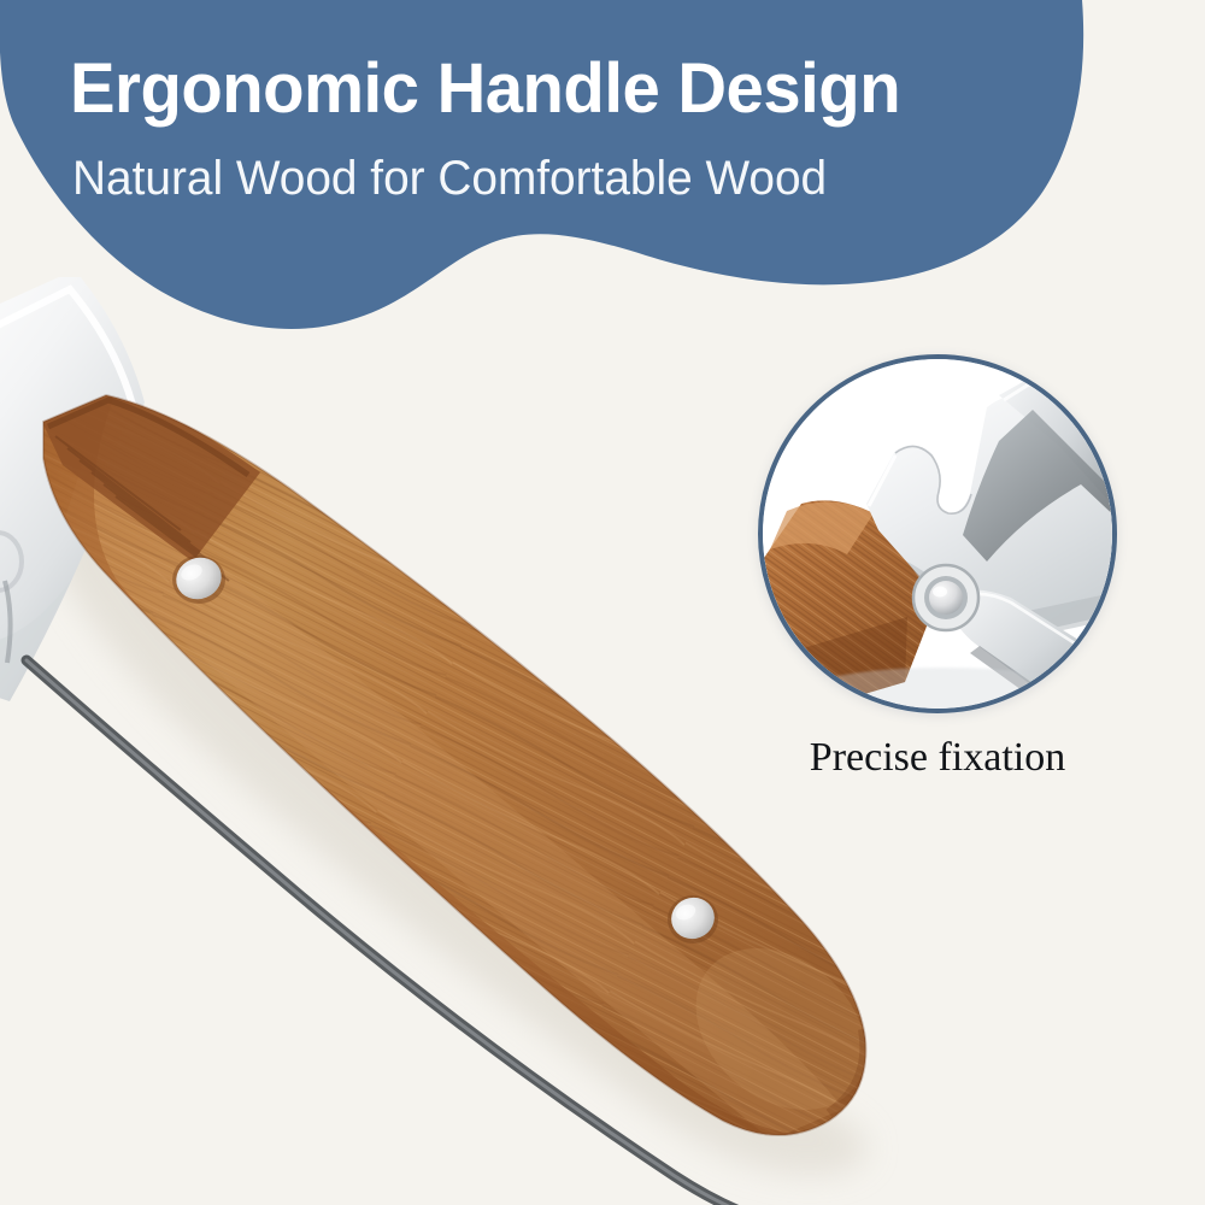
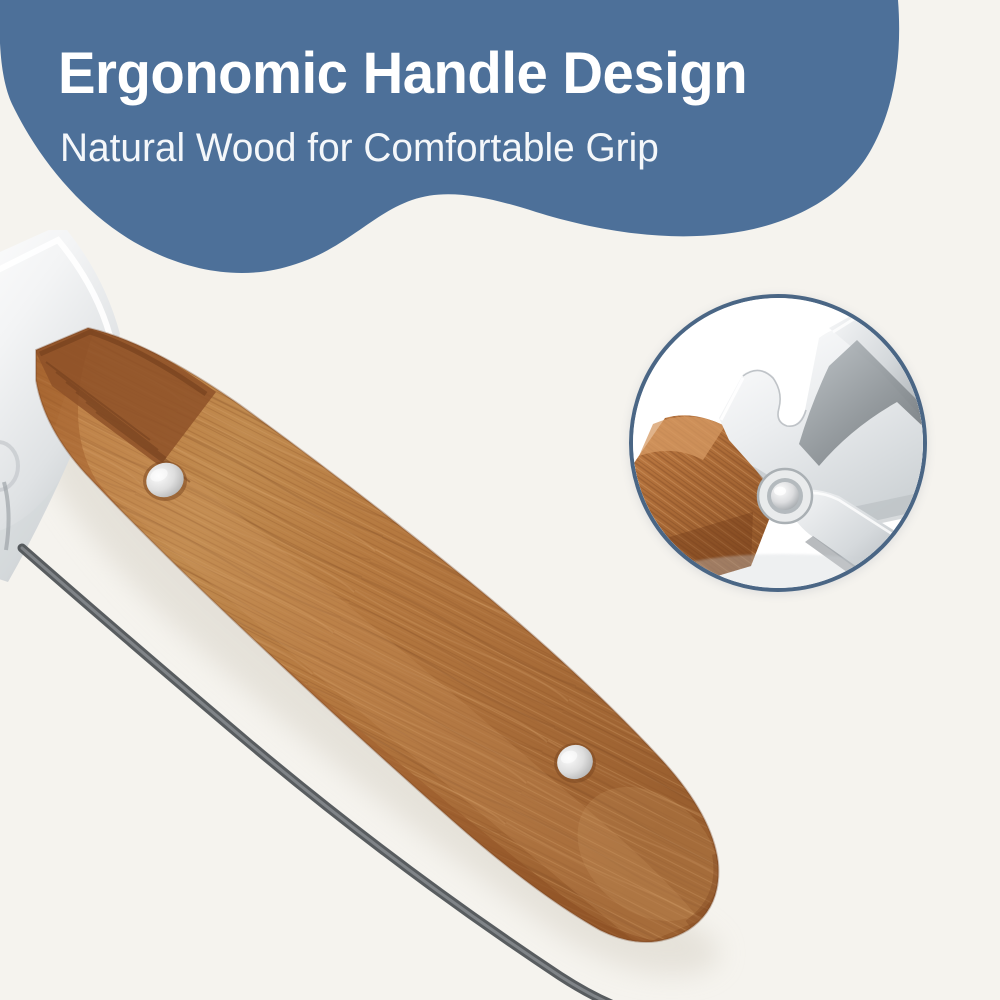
  Ergonomic Handle Design
- Natural Wood for Comfortable Wood
+ Natural Wood for Comfortable Grip
- Precise fixation
